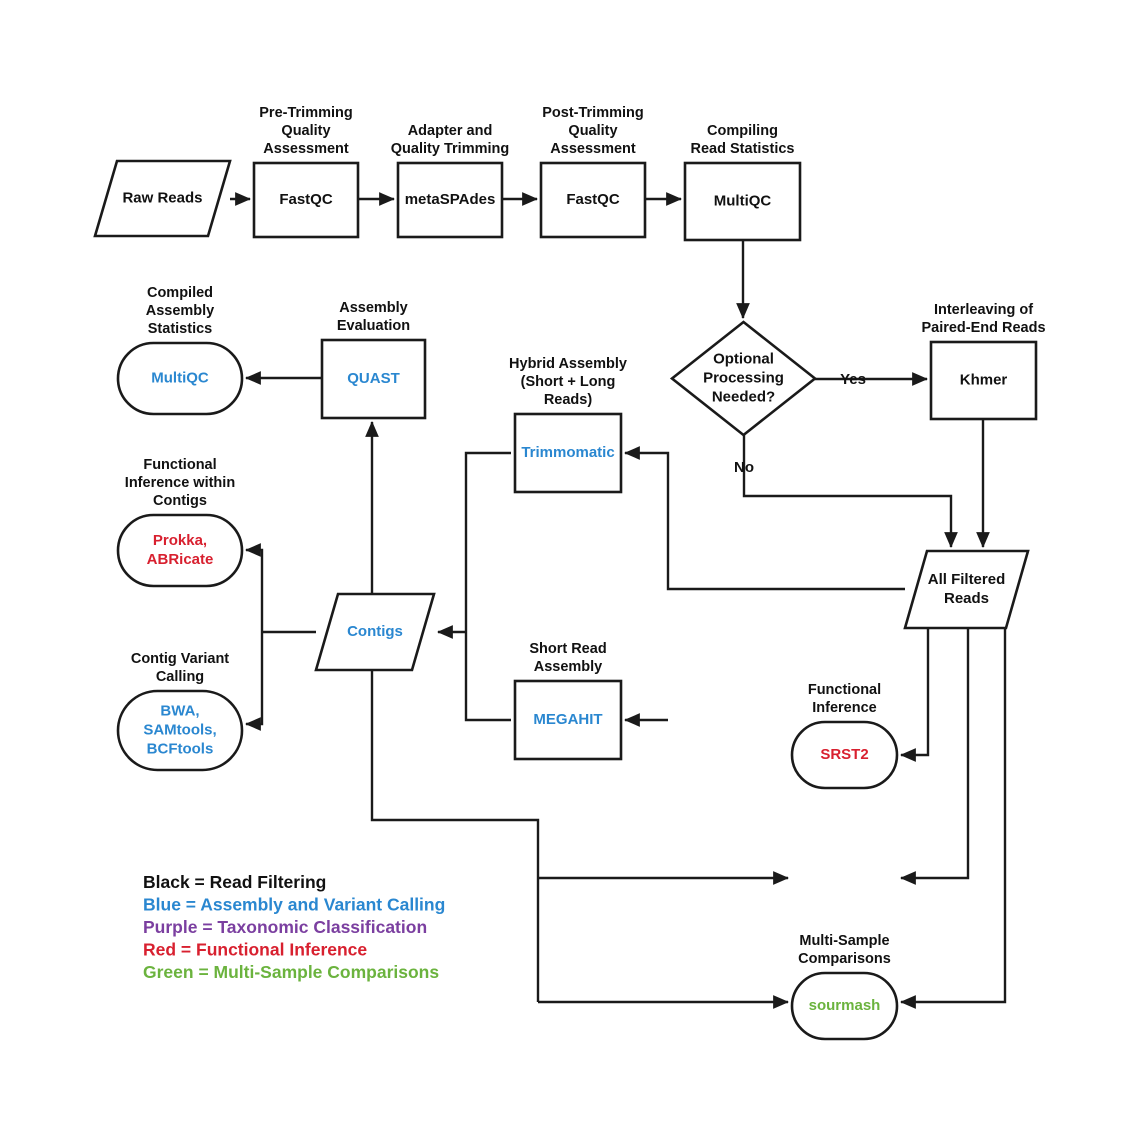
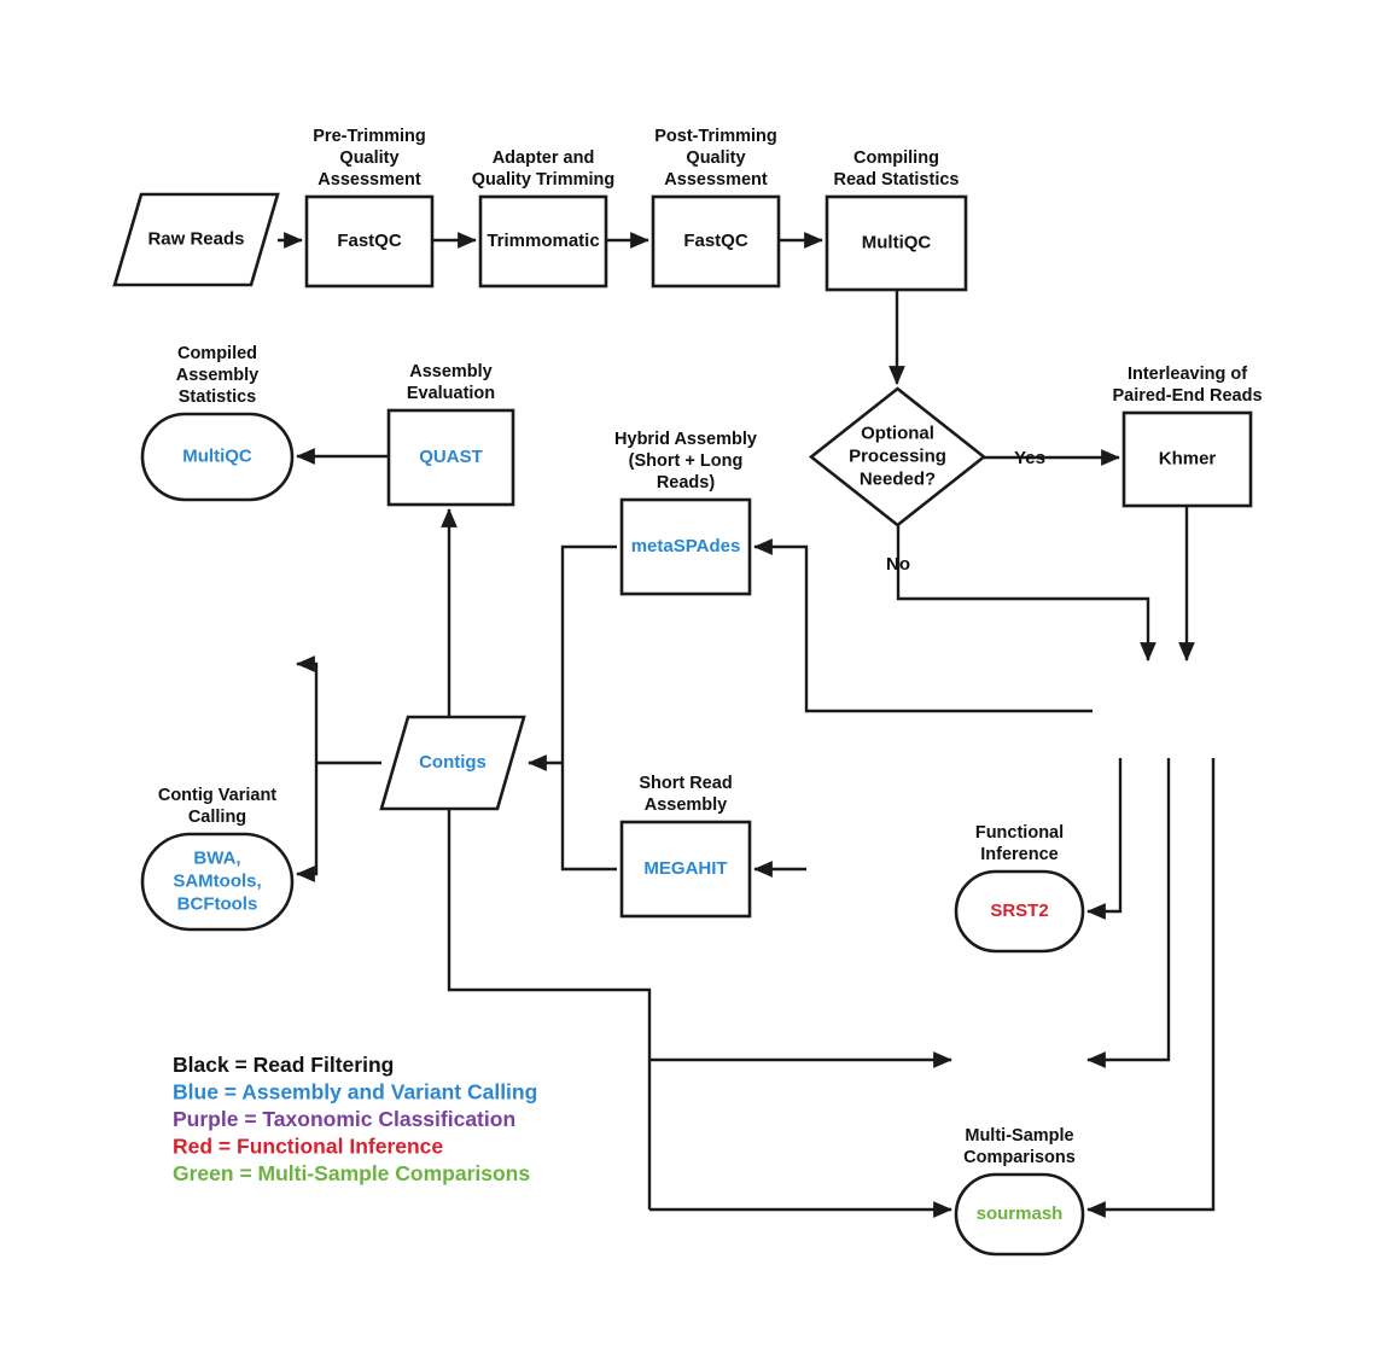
  Raw Reads
  FastQC
  Pre-Trimming Quality Assessment
- metaSPAdes
+ Trimmomatic
  Adapter and Quality Trimming
  FastQC
  Post-Trimming Quality Assessment
  MultiQC
  Compiling Read Statistics
  Optional Processing Needed?
  Khmer
  Interleaving of Paired-End Reads
- All Filtered Reads
  MultiQC
  Compiled Assembly Statistics
  QUAST
  Assembly Evaluation
- Trimmomatic
+ metaSPAdes
  Hybrid Assembly (Short + Long Reads)
  MEGAHIT
  Short Read Assembly
  Contigs
- Prokka, ABRicate
- Functional Inference within Contigs
  BWA, SAMtools, BCFtools
  Contig Variant Calling
  SRST2
  Functional Inference
  sourmash
  Multi-Sample Comparisons
  Yes
  No
  Black = Read Filtering
  Blue = Assembly and Variant Calling
  Purple = Taxonomic Classification
  Red = Functional Inference
  Green = Multi-Sample Comparisons
